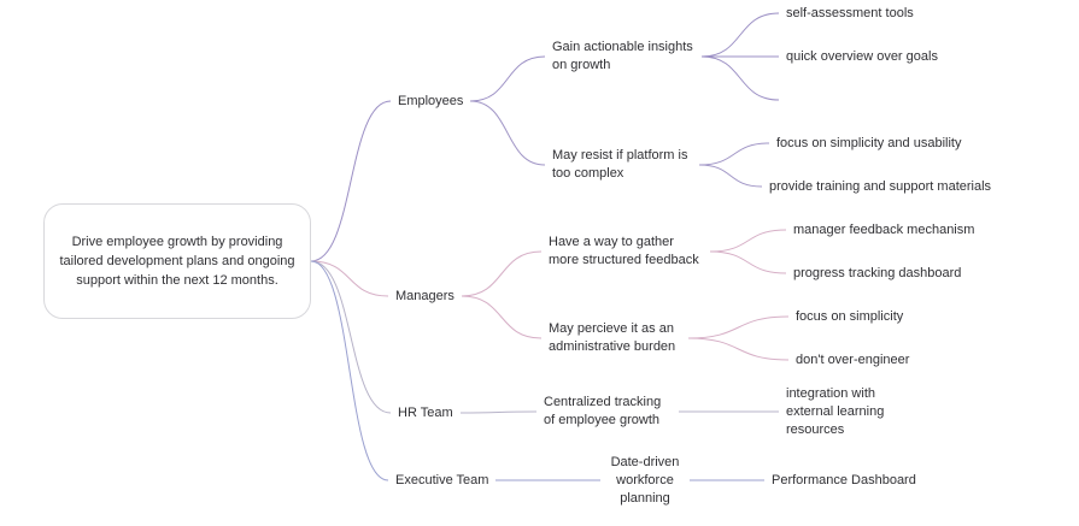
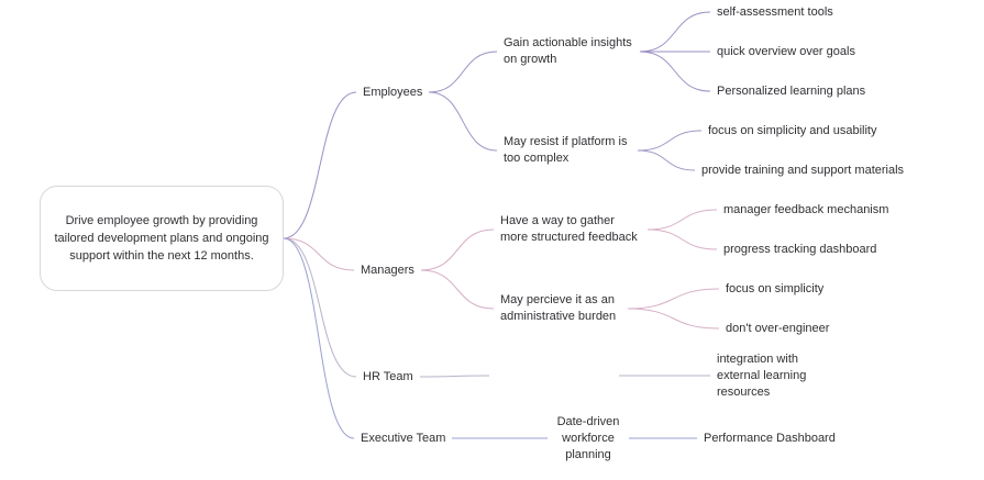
  Drive employee growth by providing tailored development plans and ongoing support within the next 12 months.
  Employees
  Gain actionable insights on growth
  self-assessment tools
  quick overview over goals
+ Personalized learning plans
  May resist if platform is too complex
  focus on simplicity and usability
  provide training and support materials
  Managers
  Have a way to gather more structured feedback
  manager feedback mechanism
  progress tracking dashboard
  May percieve it as an administrative burden
  focus on simplicity
  don't over-engineer
  HR Team
- Centralized tracking of employee growth
  integration with external learning resources
  Executive Team
  Date-driven workforce planning
  Performance Dashboard
